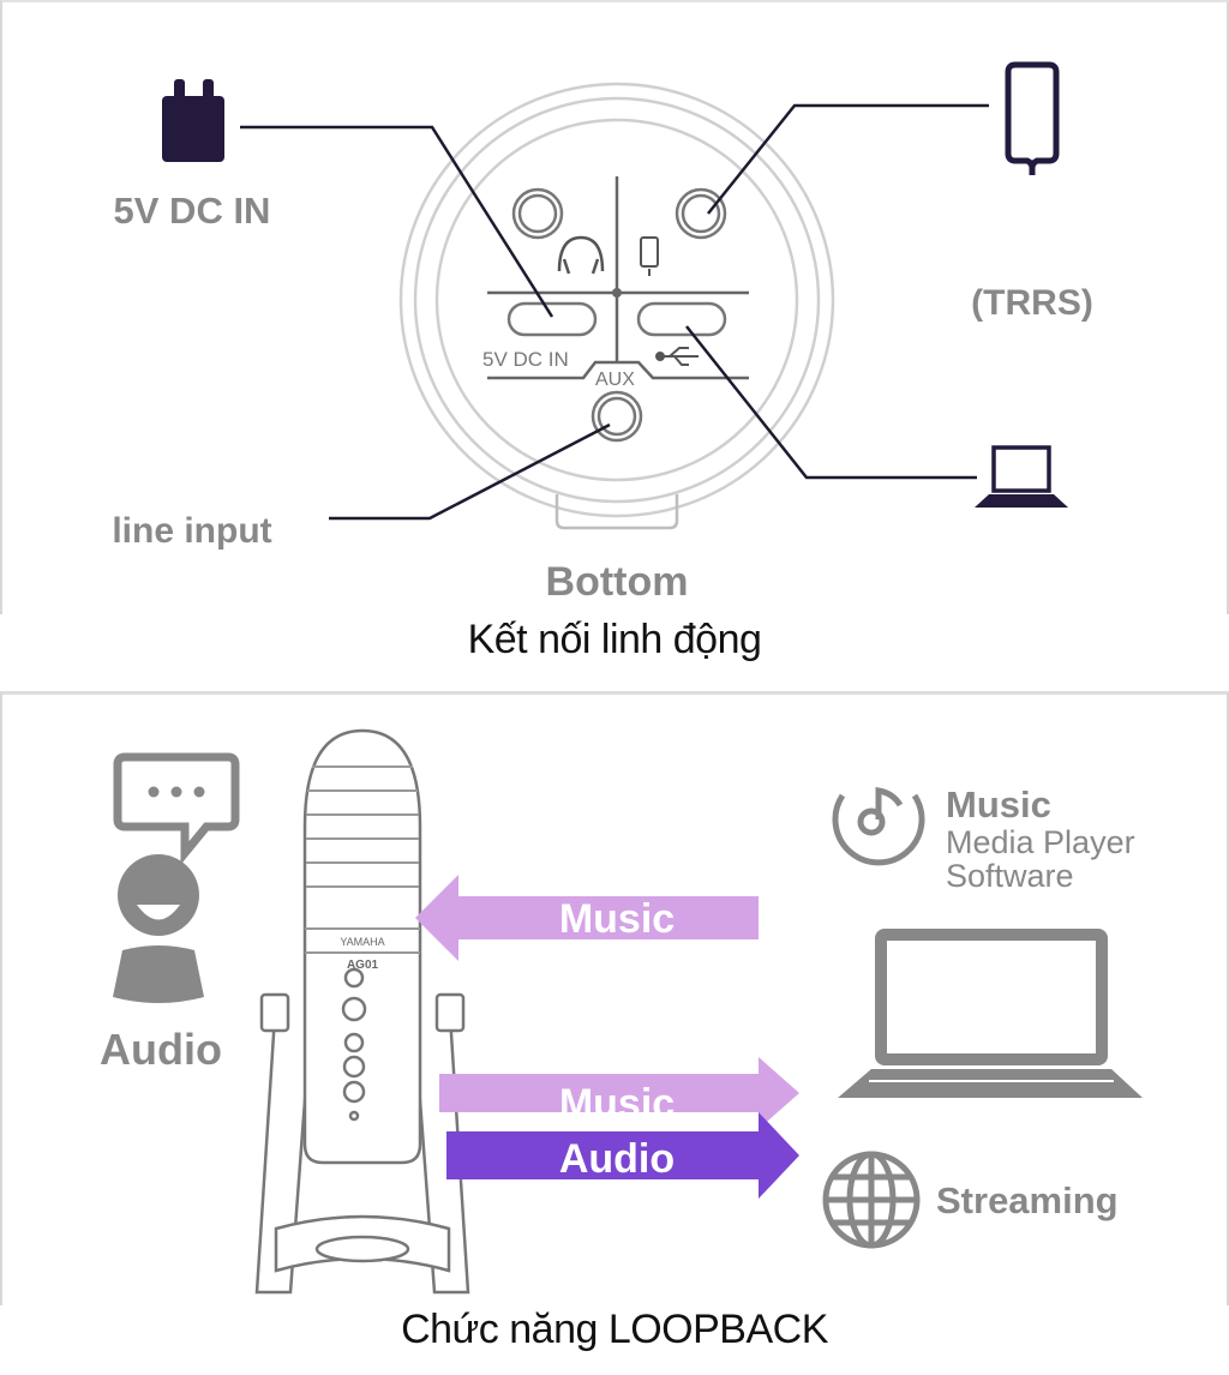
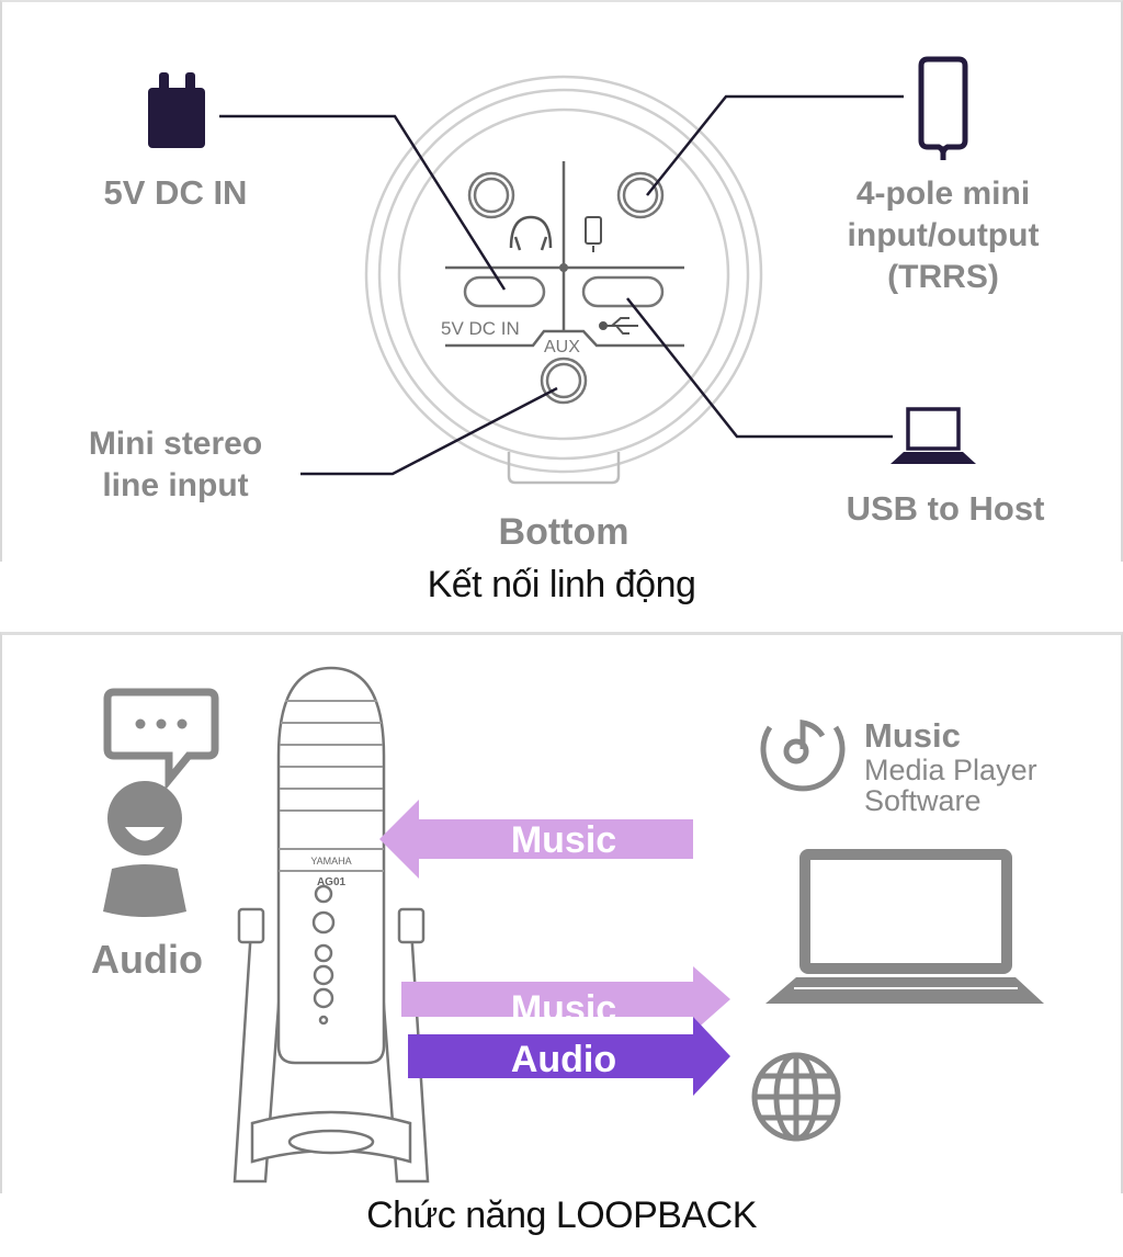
  5V DC IN
  AUX
  5V DC IN
+ 4-pole mini
+ input/output
  (TRRS)
+ Mini stereo
  line input
+ USB to Host
  Bottom
  Kết nối linh động
  Audio
  YAMAHA
  AG01
  Music
  Music
  Audio
  Music
  Media Player
  Software
- Streaming
  Chức năng LOOPBACK
